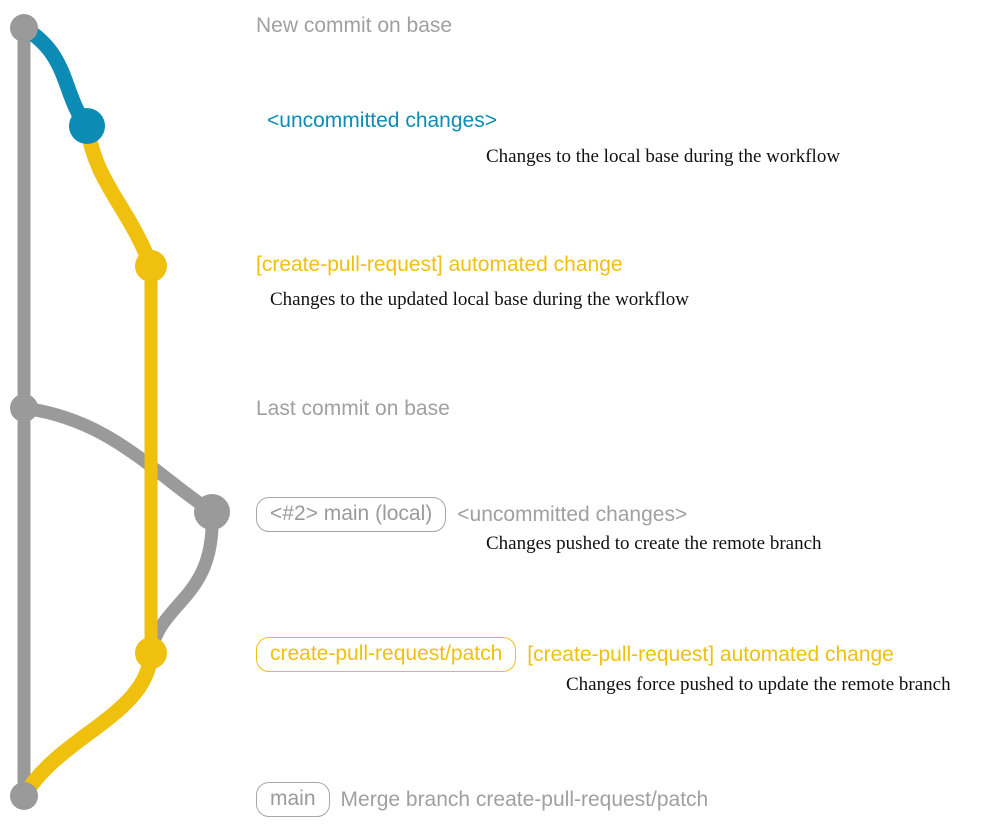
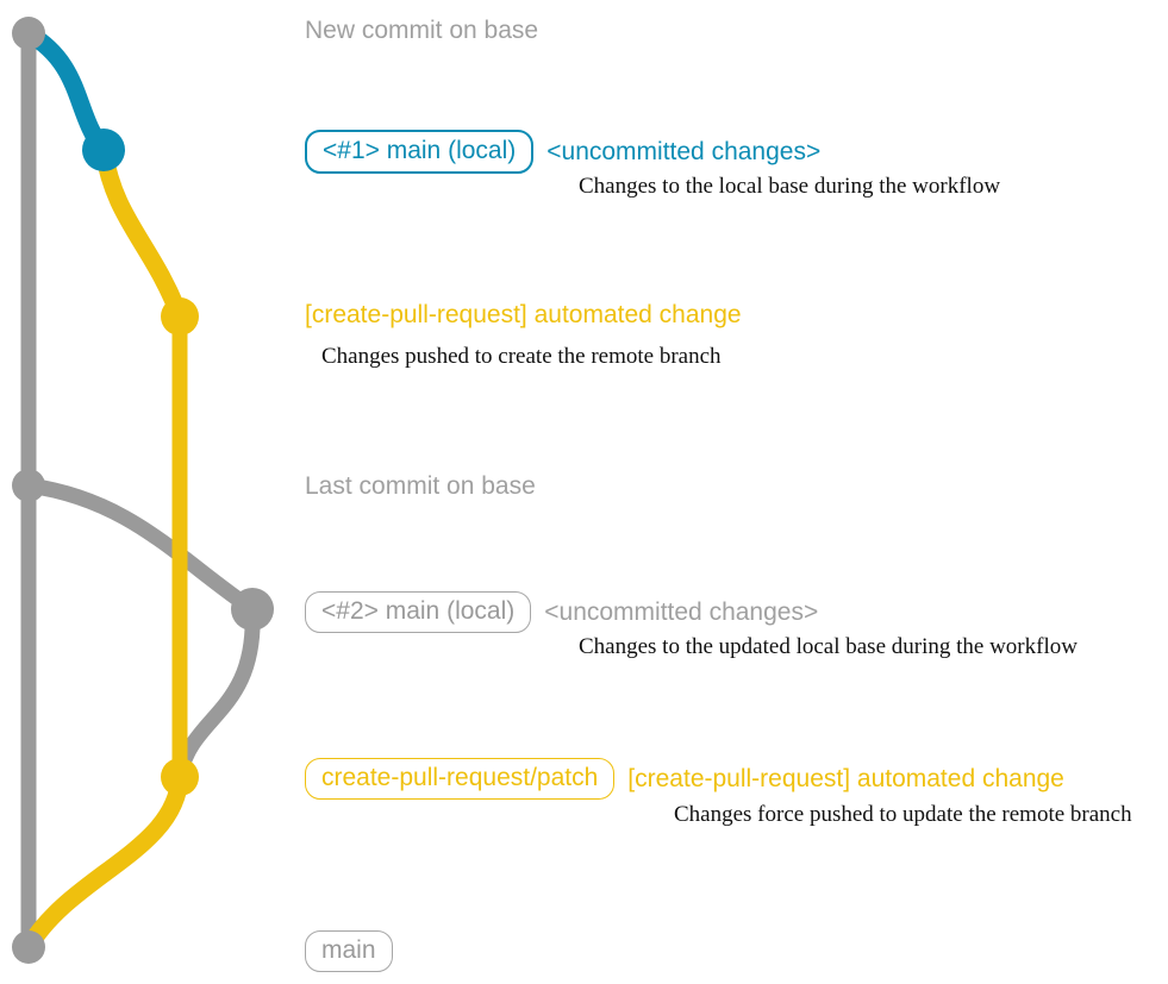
  New commit on base
+ <#1> main (local)
  <uncommitted changes>
  Changes to the local base during the workflow
  [create-pull-request] automated change
- Changes to the updated local base during the workflow
+ Changes pushed to create the remote branch
  Last commit on base
  <#2> main (local)
  <uncommitted changes>
- Changes pushed to create the remote branch
+ Changes to the updated local base during the workflow
  create-pull-request/patch
  [create-pull-request] automated change
  Changes force pushed to update the remote branch
  main
- Merge branch create-pull-request/patch
